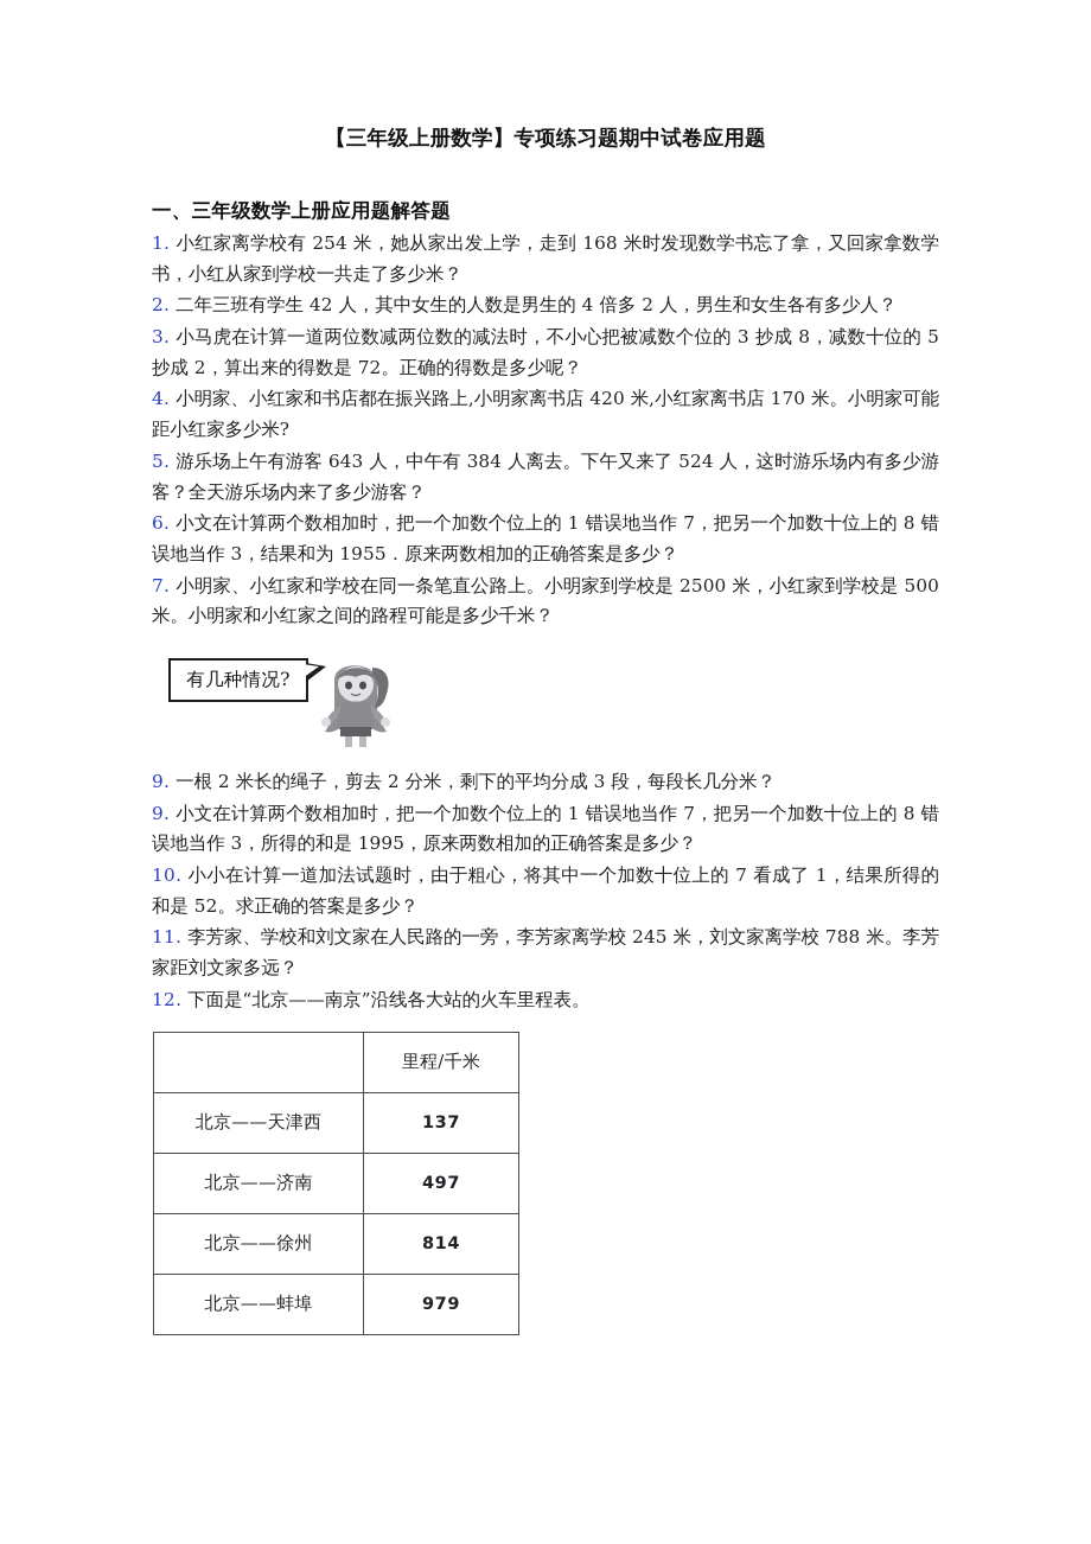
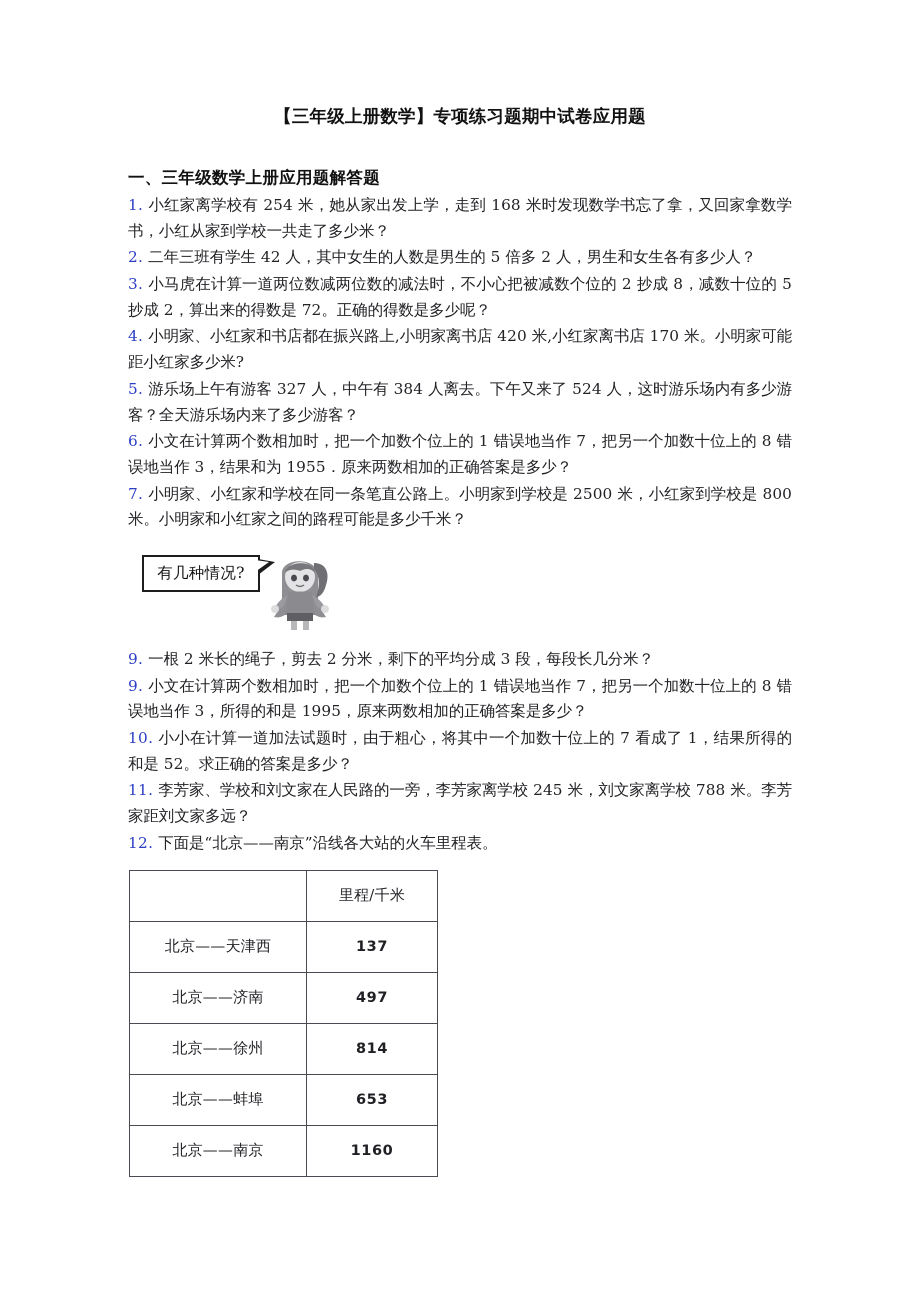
  【三年级上册数学】专项练习题期中试卷应用题
  一、三年级数学上册应用题解答题
  1. 小红家离学校有 254 米，她从家出发上学，走到 168 米时发现数学书忘了拿，又回家拿数学书，小红从家到学校一共走了多少米？
- 2. 二年三班有学生 42 人，其中女生的人数是男生的 4 倍多 2 人，男生和女生各有多少人？
+ 2. 二年三班有学生 42 人，其中女生的人数是男生的 5 倍多 2 人，男生和女生各有多少人？
- 3. 小马虎在计算一道两位数减两位数的减法时，不小心把被减数个位的 3 抄成 8，减数十位的 5 抄成 2，算出来的得数是 72。正确的得数是多少呢？
+ 3. 小马虎在计算一道两位数减两位数的减法时，不小心把被减数个位的 2 抄成 8，减数十位的 5 抄成 2，算出来的得数是 72。正确的得数是多少呢？
  4. 小明家、小红家和书店都在振兴路上,小明家离书店 420 米,小红家离书店 170 米。小明家可能距小红家多少米?
- 5. 游乐场上午有游客 643 人，中午有 384 人离去。下午又来了 524 人，这时游乐场内有多少游客？全天游乐场内来了多少游客？
+ 5. 游乐场上午有游客 327 人，中午有 384 人离去。下午又来了 524 人，这时游乐场内有多少游客？全天游乐场内来了多少游客？
  6. 小文在计算两个数相加时，把一个加数个位上的 1 错误地当作 7，把另一个加数十位上的 8 错误地当作 3，结果和为 1955．原来两数相加的正确答案是多少？
- 7. 小明家、小红家和学校在同一条笔直公路上。小明家到学校是 2500 米，小红家到学校是 500 米。小明家和小红家之间的路程可能是多少千米？
+ 7. 小明家、小红家和学校在同一条笔直公路上。小明家到学校是 2500 米，小红家到学校是 800 米。小明家和小红家之间的路程可能是多少千米？
  有几种情况?
  9. 一根 2 米长的绳子，剪去 2 分米，剩下的平均分成 3 段，每段长几分米？
  9. 小文在计算两个数相加时，把一个加数个位上的 1 错误地当作 7，把另一个加数十位上的 8 错误地当作 3，所得的和是 1995，原来两数相加的正确答案是多少？
  10. 小小在计算一道加法试题时，由于粗心，将其中一个加数十位上的 7 看成了 1，结果所得的和是 52。求正确的答案是多少？
  11. 李芳家、学校和刘文家在人民路的一旁，李芳家离学校 245 米，刘文家离学校 788 米。李芳家距刘文家多远？
  12. 下面是“北京——南京”沿线各大站的火车里程表。
  	里程/千米
  北京——天津西	137
  北京——济南	497
  北京——徐州	814
- 北京——蚌埠	979
+ 北京——蚌埠	653
+ 北京——南京	1160
